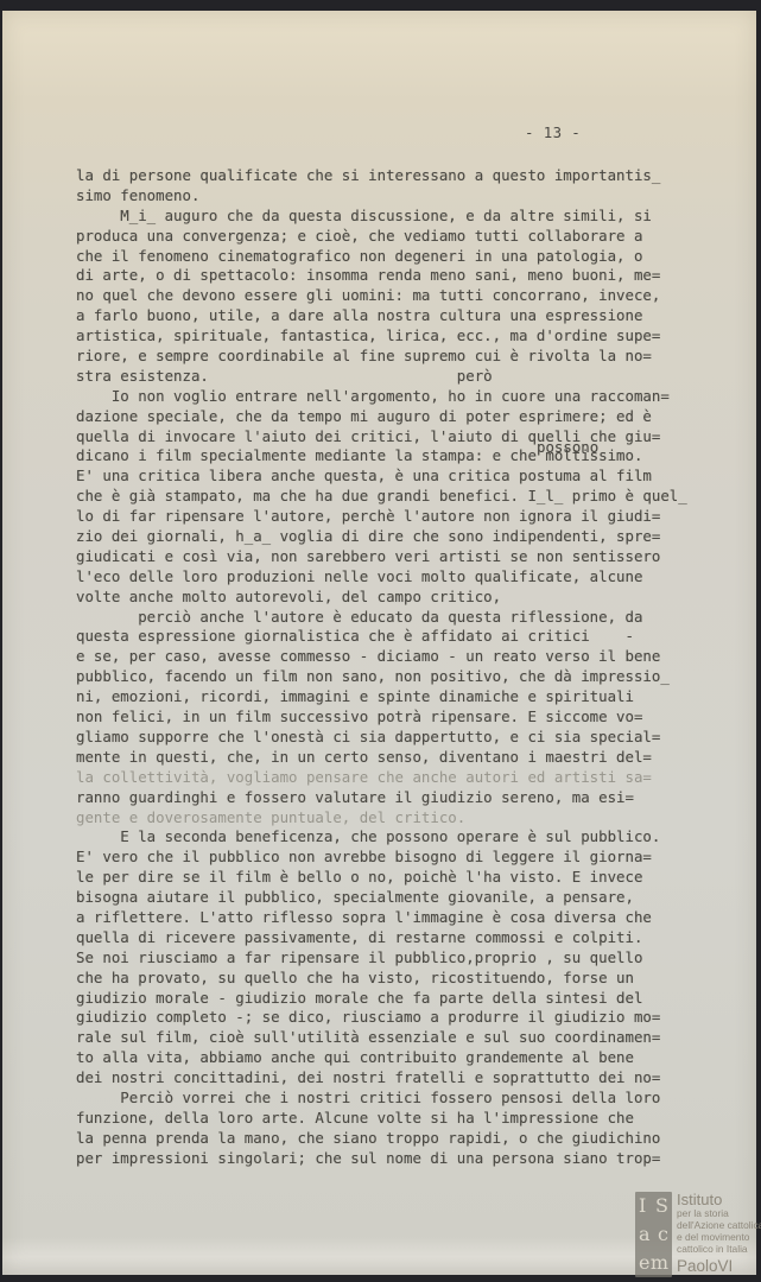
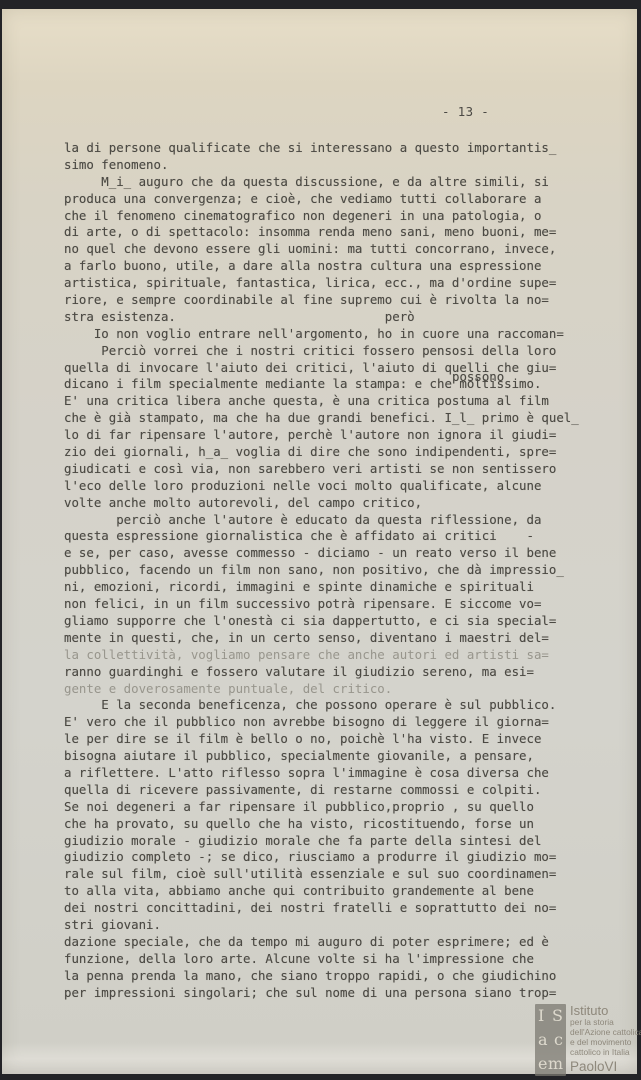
  - 13 -
  la di persone qualificate che si interessano a questo importantis̲
  simo fenomeno.
  M̲i̲ auguro che da questa discussione, e da altre simili, si
  produca una convergenza; e cioè, che vediamo tutti collaborare a
  che il fenomeno cinematografico non degeneri in una patologia, o
  di arte, o di spettacolo: insomma renda meno sani, meno buoni, me=
  no quel che devono essere gli uomini: ma tutti concorrano, invece,
  a farlo buono, utile, a dare alla nostra cultura una espressione
  artistica, spirituale, fantastica, lirica, ecc., ma d'ordine supe=
  riore, e sempre coordinabile al fine supremo cui è rivolta la no=
  stra esistenza. però
  Io non voglio entrare nell'argomento, ho in cuore una raccoman=
- dazione speciale, che da tempo mi auguro di poter esprimere; ed è
+ Perciò vorrei che i nostri critici fossero pensosi della loro
  quella di invocare l'aiuto dei critici, l'aiuto di quelli che giu=
  dicano i film specialmente mediante la stampa: e che moltissimo.
  E' una critica libera anche questa, è una critica postuma al film
  che è già stampato, ma che ha due grandi benefici. I̲l̲ primo è quel̲
  lo di far ripensare l'autore, perchè l'autore non ignora il giudi=
  zio dei giornali, h̲a̲ voglia di dire che sono indipendenti, spre=
  giudicati e così via, non sarebbero veri artisti se non sentissero
  l'eco delle loro produzioni nelle voci molto qualificate, alcune
  volte anche molto autorevoli, del campo critico,
  perciò anche l'autore è educato da questa riflessione, da
  questa espressione giornalistica che è affidato ai critici -
  e se, per caso, avesse commesso - diciamo - un reato verso il bene
  pubblico, facendo un film non sano, non positivo, che dà impressio̲
  ni, emozioni, ricordi, immagini e spinte dinamiche e spirituali
  non felici, in un film successivo potrà ripensare. E siccome vo=
  gliamo supporre che l'onestà ci sia dappertutto, e ci sia special=
  mente in questi, che, in un certo senso, diventano i maestri del=
  la collettività, vogliamo pensare che anche autori ed artisti sa=
  ranno guardinghi e fossero valutare il giudizio sereno, ma esi=
  gente e doverosamente puntuale, del critico.
  E la seconda beneficenza, che possono operare è sul pubblico.
  E' vero che il pubblico non avrebbe bisogno di leggere il giorna=
  le per dire se il film è bello o no, poichè l'ha visto. E invece
  bisogna aiutare il pubblico, specialmente giovanile, a pensare,
  a riflettere. L'atto riflesso sopra l'immagine è cosa diversa che
  quella di ricevere passivamente, di restarne commossi e colpiti.
- Se noi riusciamo a far ripensare il pubblico,proprio , su quello
+ Se noi degeneri a far ripensare il pubblico,proprio , su quello
  che ha provato, su quello che ha visto, ricostituendo, forse un
  giudizio morale - giudizio morale che fa parte della sintesi del
  giudizio completo -; se dico, riusciamo a produrre il giudizio mo=
  rale sul film, cioè sull'utilità essenziale e sul suo coordinamen=
  to alla vita, abbiamo anche qui contribuito grandemente al bene
  dei nostri concittadini, dei nostri fratelli e soprattutto dei no=
+ stri giovani.
- Perciò vorrei che i nostri critici fossero pensosi della loro
+ dazione speciale, che da tempo mi auguro di poter esprimere; ed è
  funzione, della loro arte. Alcune volte si ha l'impressione che
  la penna prenda la mano, che siano troppo rapidi, o che giudichino
  per impressioni singolari; che sul nome di una persona siano trop=
  possono
  I
  S
  a
  c
  e
  m
  Istituto
  per la storia
  dell'Azione cattolic
  e del movimento
  cattolico in Italia
  PaoloVI
